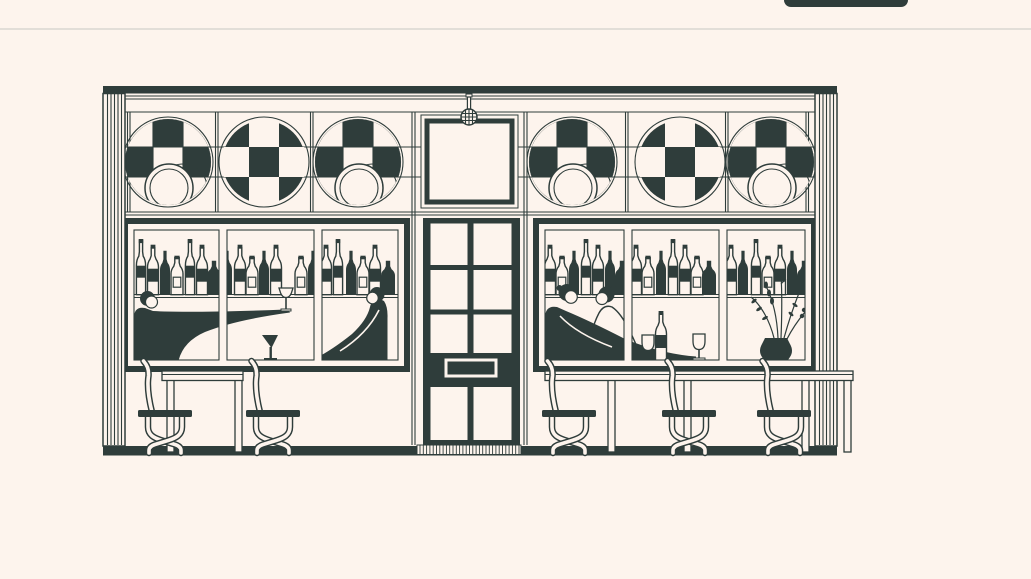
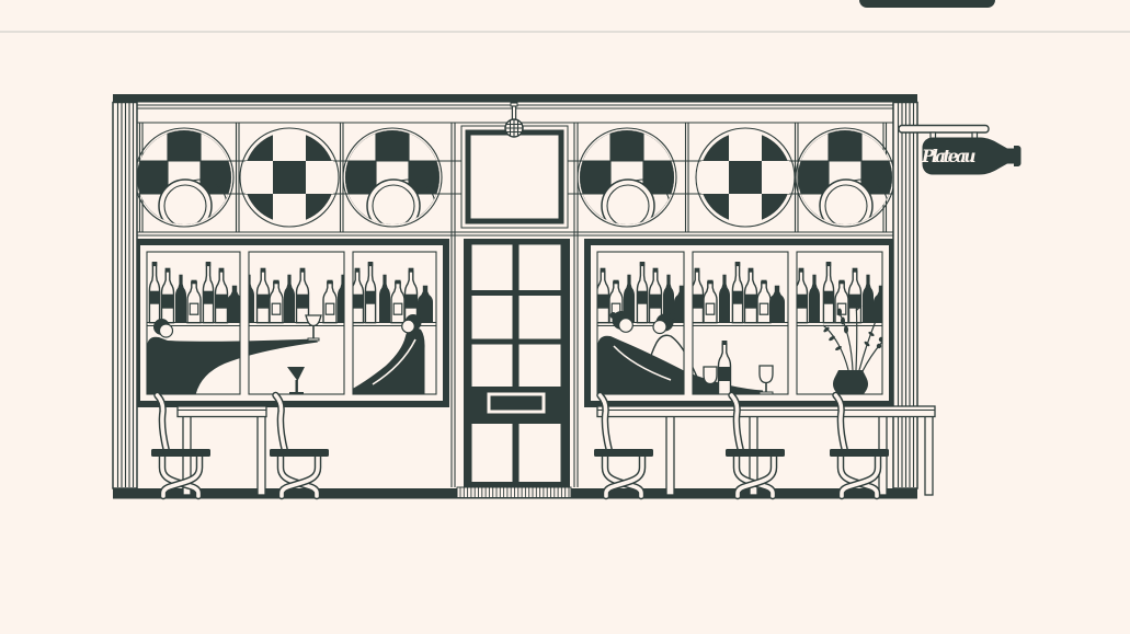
+ Plateau
